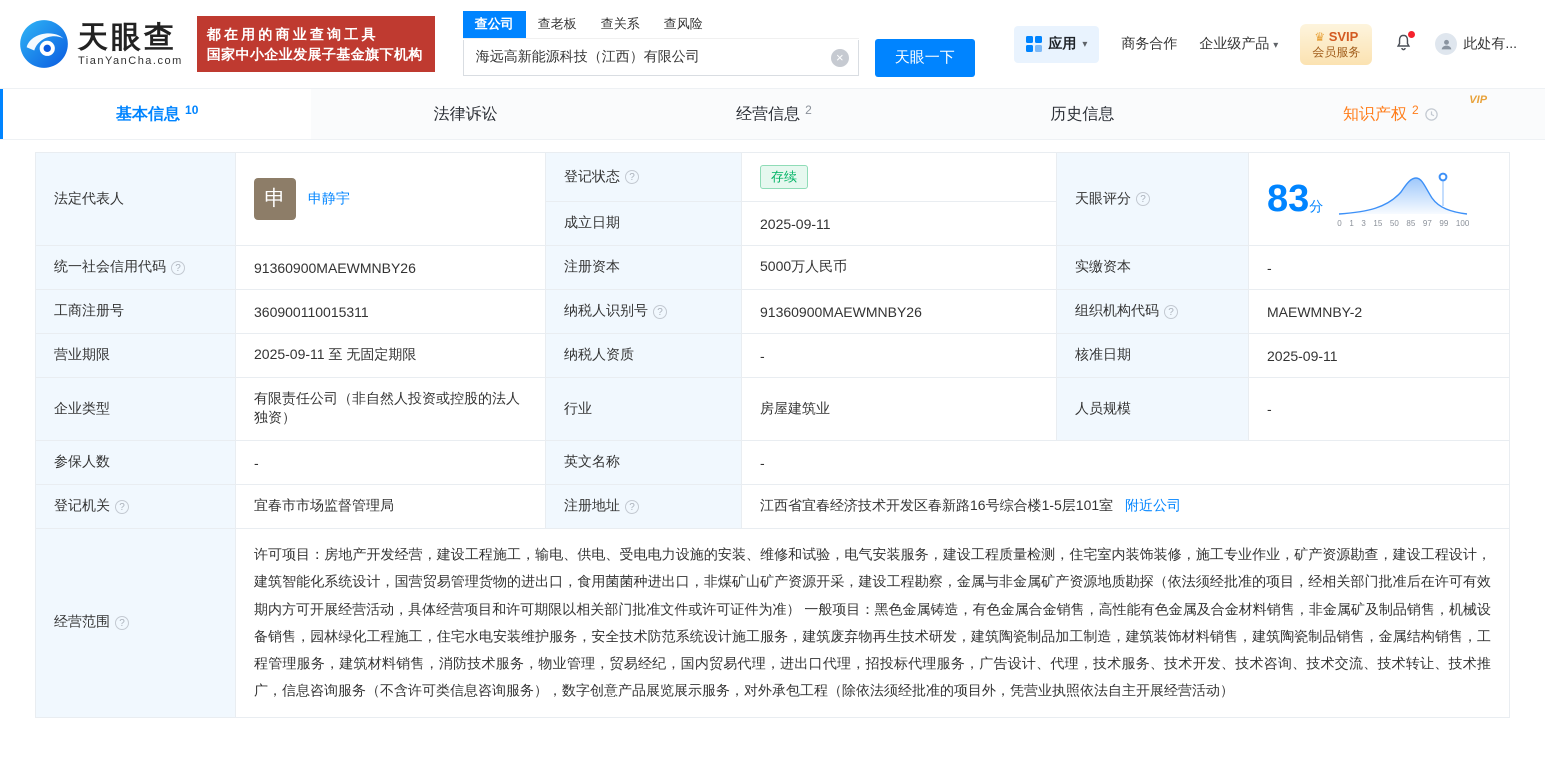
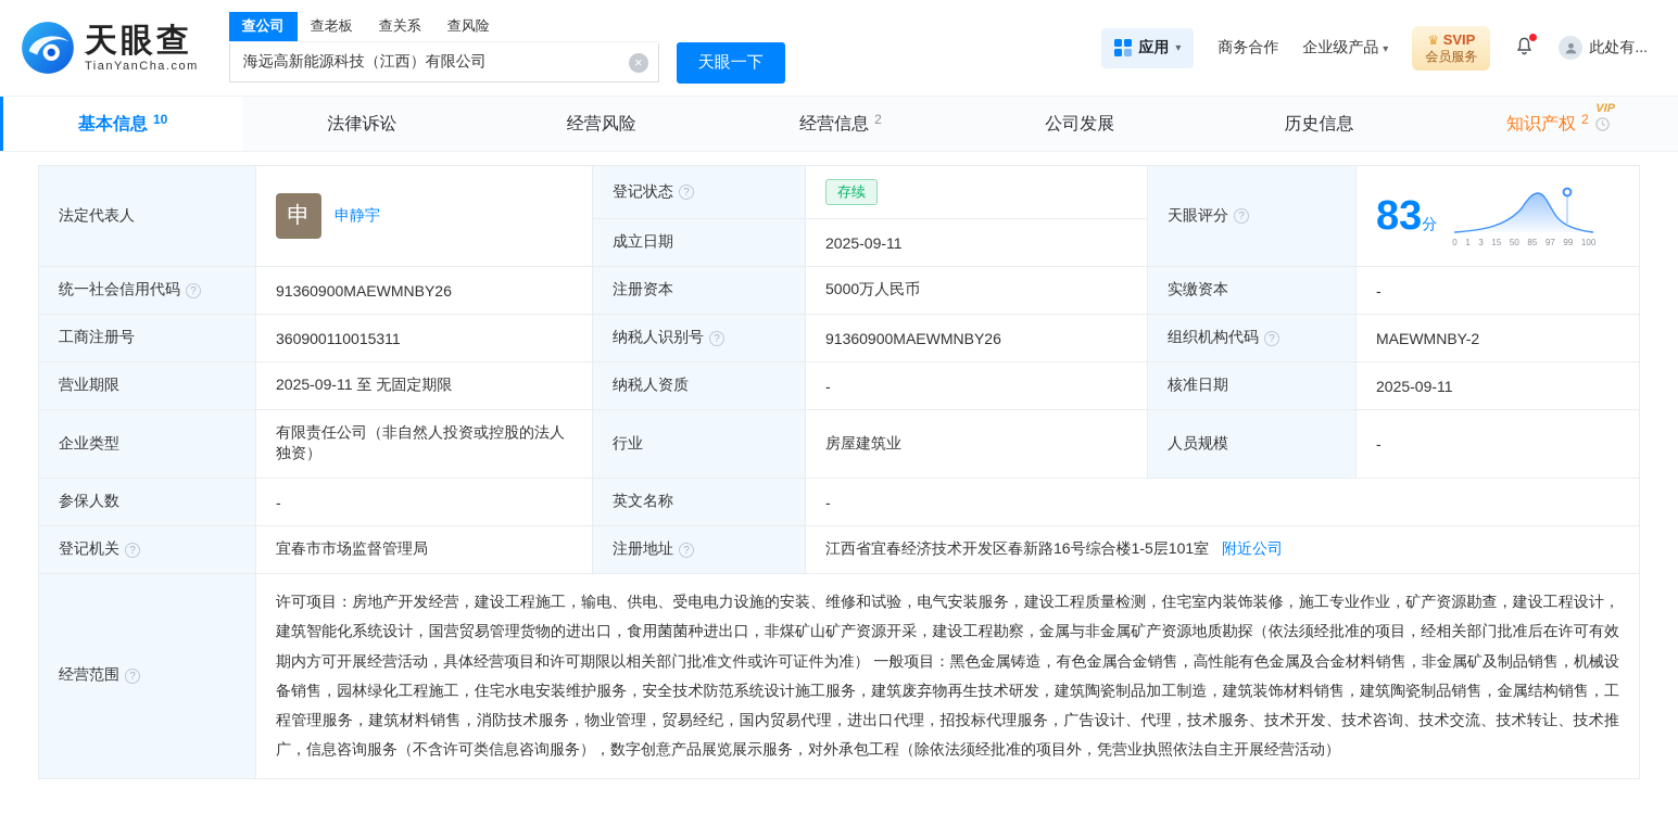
  天眼查
  TianYanCha.com
- 都在用的商业查询工具
- 国家中小企业发展子基金旗下机构
  查公司
  查老板
  查关系
  查风险
  海远高新能源科技（江西）有限公司
  ×
  天眼一下
  应用
  ▾
  商务合作
  企业级产品 ▾
  ♛ SVIP
  会员服务
  此处有...
  基本信息
  10
  法律诉讼
+ 经营风险
  经营信息
  2
+ 公司发展
  历史信息
  VIP
  知识产权
  2
  法定代表人	申 申静宇	登记状态 ?	存续	天眼评分 ?	83分 0 1 3 15 50 85 97 99 100
  成立日期	2025-09-11
  统一社会信用代码 ?	91360900MAEWMNBY26	注册资本	5000万人民币	实缴资本	-
  工商注册号	360900110015311	纳税人识别号 ?	91360900MAEWMNBY26	组织机构代码 ?	MAEWMNBY-2
  营业期限	2025-09-11 至 无固定期限	纳税人资质	-	核准日期	2025-09-11
  企业类型	有限责任公司（非自然人投资或控股的法人独资）	行业	房屋建筑业	人员规模	-
  参保人数	-	英文名称	-
  登记机关 ?	宜春市市场监督管理局	注册地址 ?	江西省宜春经济技术开发区春新路16号综合楼1-5层101室 附近公司
  经营范围 ?	许可项目：房地产开发经营，建设工程施工，输电、供电、受电电力设施的安装、维修和试验，电气安装服务，建设工程质量检测，住宅室内装饰装修，施工专业作业，矿产资源勘查，建设工程设计，建筑智能化系统设计，国营贸易管理货物的进出口，食用菌菌种进出口，非煤矿山矿产资源开采，建设工程勘察，金属与非金属矿产资源地质勘探（依法须经批准的项目，经相关部门批准后在许可有效期内方可开展经营活动，具体经营项目和许可期限以相关部门批准文件或许可证件为准） 一般项目：黑色金属铸造，有色金属合金销售，高性能有色金属及合金材料销售，非金属矿及制品销售，机械设备销售，园林绿化工程施工，住宅水电安装维护服务，安全技术防范系统设计施工服务，建筑废弃物再生技术研发，建筑陶瓷制品加工制造，建筑装饰材料销售，建筑陶瓷制品销售，金属结构销售，工程管理服务，建筑材料销售，消防技术服务，物业管理，贸易经纪，国内贸易代理，进出口代理，招投标代理服务，广告设计、代理，技术服务、技术开发、技术咨询、技术交流、技术转让、技术推广，信息咨询服务（不含许可类信息咨询服务），数字创意产品展览展示服务，对外承包工程（除依法须经批准的项目外，凭营业执照依法自主开展经营活动）
